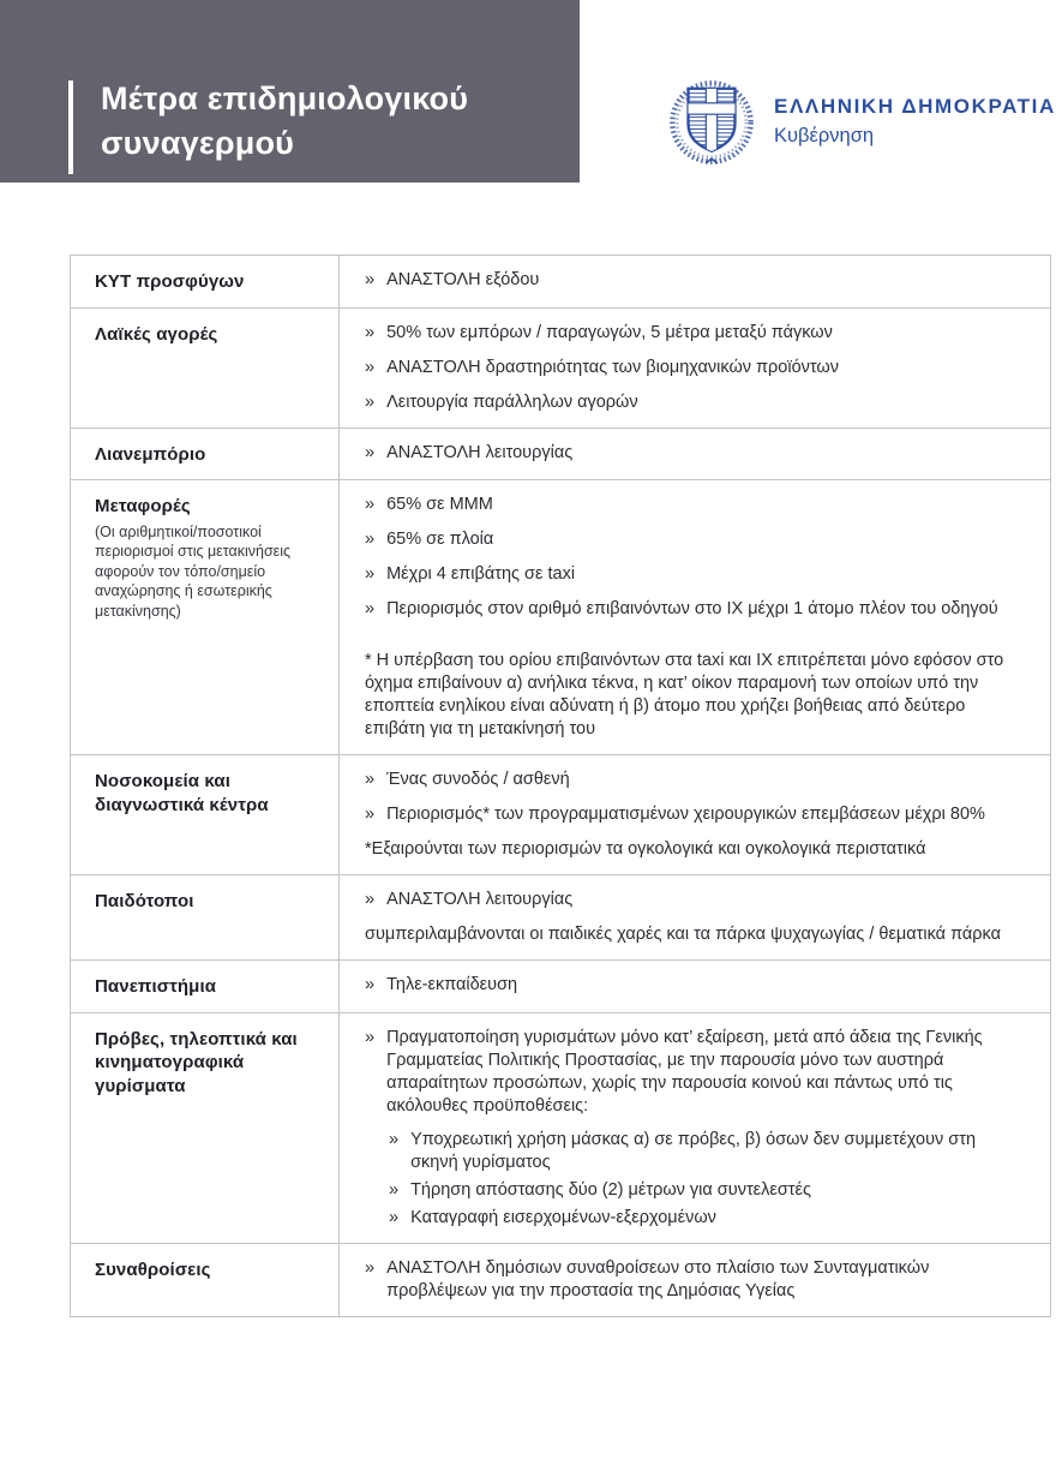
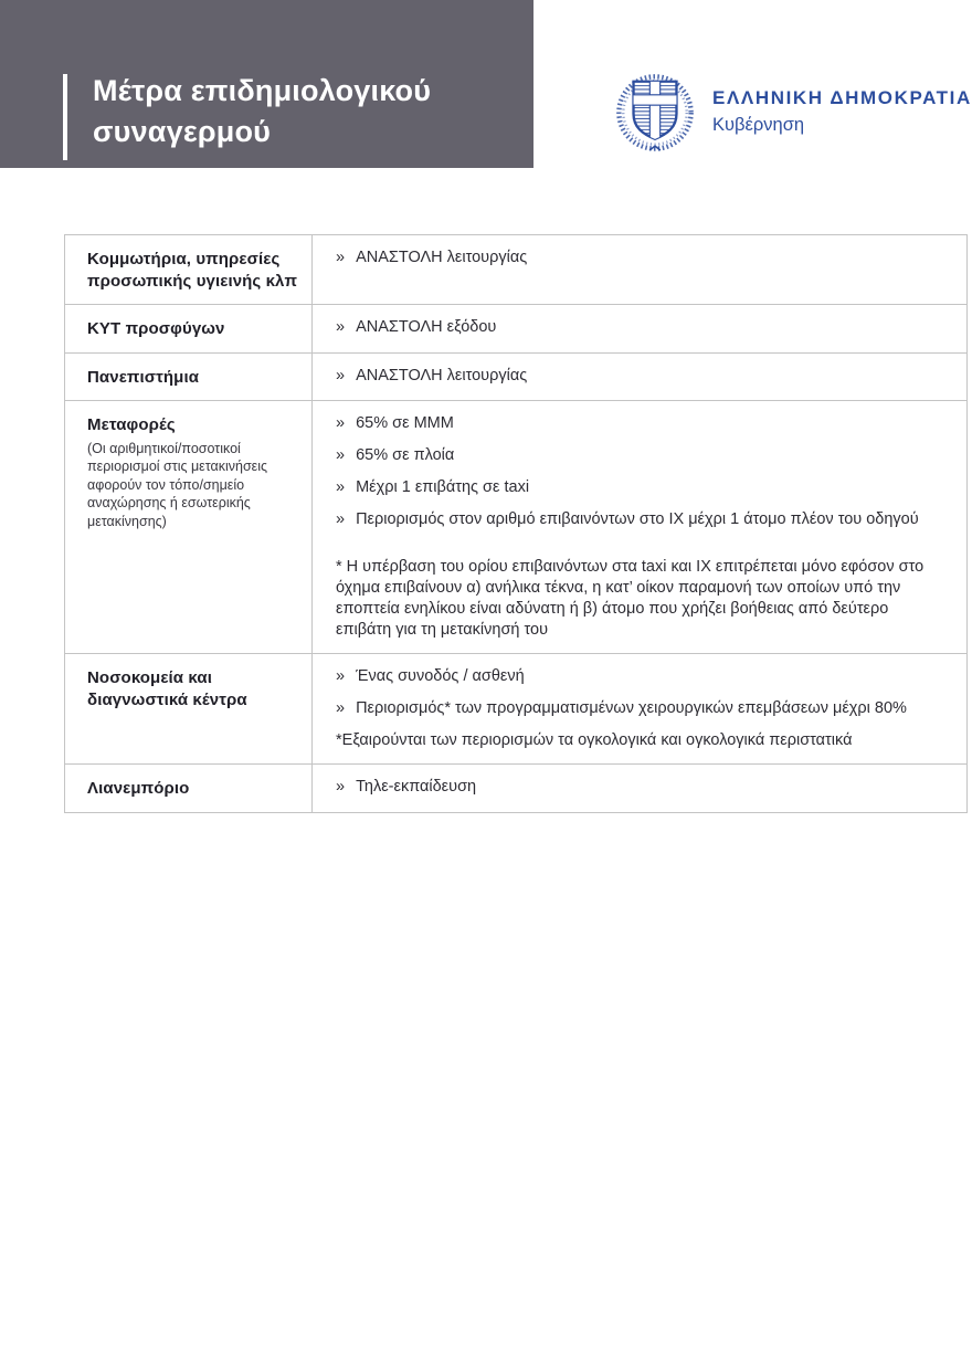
  Μέτρα επιδημιολογικού συναγερμού
  ΕΛΛΗΝΙΚΗ ΔΗΜΟΚΡΑΤΙΑ
  Κυβέρνηση
+ Κομμωτήρια, υπηρεσίες προσωπικής υγιεινής κλπ	» ΑΝΑΣΤΟΛΗ λειτουργίας
  ΚΥΤ προσφύγων	» ΑΝΑΣΤΟΛΗ εξόδου
- Λαϊκές αγορές	» 50% των εμπόρων / παραγωγών, 5 μέτρα μεταξύ πάγκων » ΑΝΑΣΤΟΛΗ δραστηριότητας των βιομηχανικών προϊόντων » Λειτουργία παράλληλων αγορών
- Λιανεμπόριο	» ΑΝΑΣΤΟΛΗ λειτουργίας
+ Πανεπιστήμια	» ΑΝΑΣΤΟΛΗ λειτουργίας
- Μεταφορές (Οι αριθμητικοί/ποσοτικοί περιορισμοί στις μετακινήσεις αφορούν τον τόπο/σημείο αναχώρησης ή εσωτερικής μετακίνησης)	» 65% σε ΜΜΜ » 65% σε πλοία » Μέχρι 4 επιβάτης σε taxi » Περιορισμός στον αριθμό επιβαινόντων στο ΙΧ μέχρι 1 άτομο πλέον του οδηγού * Η υπέρβαση του ορίου επιβαινόντων στα taxi και ΙΧ επιτρέπεται μόνο εφόσον στο όχημα επιβαίνουν α) ανήλικα τέκνα, η κατ’ οίκον παραμονή των οποίων υπό την εποπτεία ενηλίκου είναι αδύνατη ή β) άτομο που χρήζει βοήθειας από δεύτερο επιβάτη για τη μετακίνησή του
+ Μεταφορές (Οι αριθμητικοί/ποσοτικοί περιορισμοί στις μετακινήσεις αφορούν τον τόπο/σημείο αναχώρησης ή εσωτερικής μετακίνησης)	» 65% σε ΜΜΜ » 65% σε πλοία » Μέχρι 1 επιβάτης σε taxi » Περιορισμός στον αριθμό επιβαινόντων στο ΙΧ μέχρι 1 άτομο πλέον του οδηγού * Η υπέρβαση του ορίου επιβαινόντων στα taxi και ΙΧ επιτρέπεται μόνο εφόσον στο όχημα επιβαίνουν α) ανήλικα τέκνα, η κατ’ οίκον παραμονή των οποίων υπό την εποπτεία ενηλίκου είναι αδύνατη ή β) άτομο που χρήζει βοήθειας από δεύτερο επιβάτη για τη μετακίνησή του
  Νοσοκομεία και διαγνωστικά κέντρα	» Ένας συνοδός / ασθενή » Περιορισμός* των προγραμματισμένων χειρουργικών επεμβάσεων μέχρι 80% *Εξαιρούνται των περιορισμών τα ογκολογικά και ογκολογικά περιστατικά
- Παιδότοποι	» ΑΝΑΣΤΟΛΗ λειτουργίας συμπεριλαμβάνονται οι παιδικές χαρές και τα πάρκα ψυχαγωγίας / θεματικά πάρκα
- Πανεπιστήμια	» Τηλε-εκπαίδευση
+ Λιανεμπόριο	» Τηλε-εκπαίδευση
- Πρόβες, τηλεοπτικά και κινηματογραφικά γυρίσματα	» Πραγματοποίηση γυρισμάτων μόνο κατ’ εξαίρεση, μετά από άδεια της Γενικής Γραμματείας Πολιτικής Προστασίας, με την παρουσία μόνο των αυστηρά απαραίτητων προσώπων, χωρίς την παρουσία κοινού και πάντως υπό τις ακόλουθες προϋποθέσεις: » Υποχρεωτική χρήση μάσκας α) σε πρόβες, β) όσων δεν συμμετέχουν στη σκηνή γυρίσματος » Τήρηση απόστασης δύο (2) μέτρων για συντελεστές » Καταγραφή εισερχομένων-εξερχομένων
- Συναθροίσεις	» ΑΝΑΣΤΟΛΗ δημόσιων συναθροίσεων στο πλαίσιο των Συνταγματικών προβλέψεων για την προστασία της Δημόσιας Υγείας
